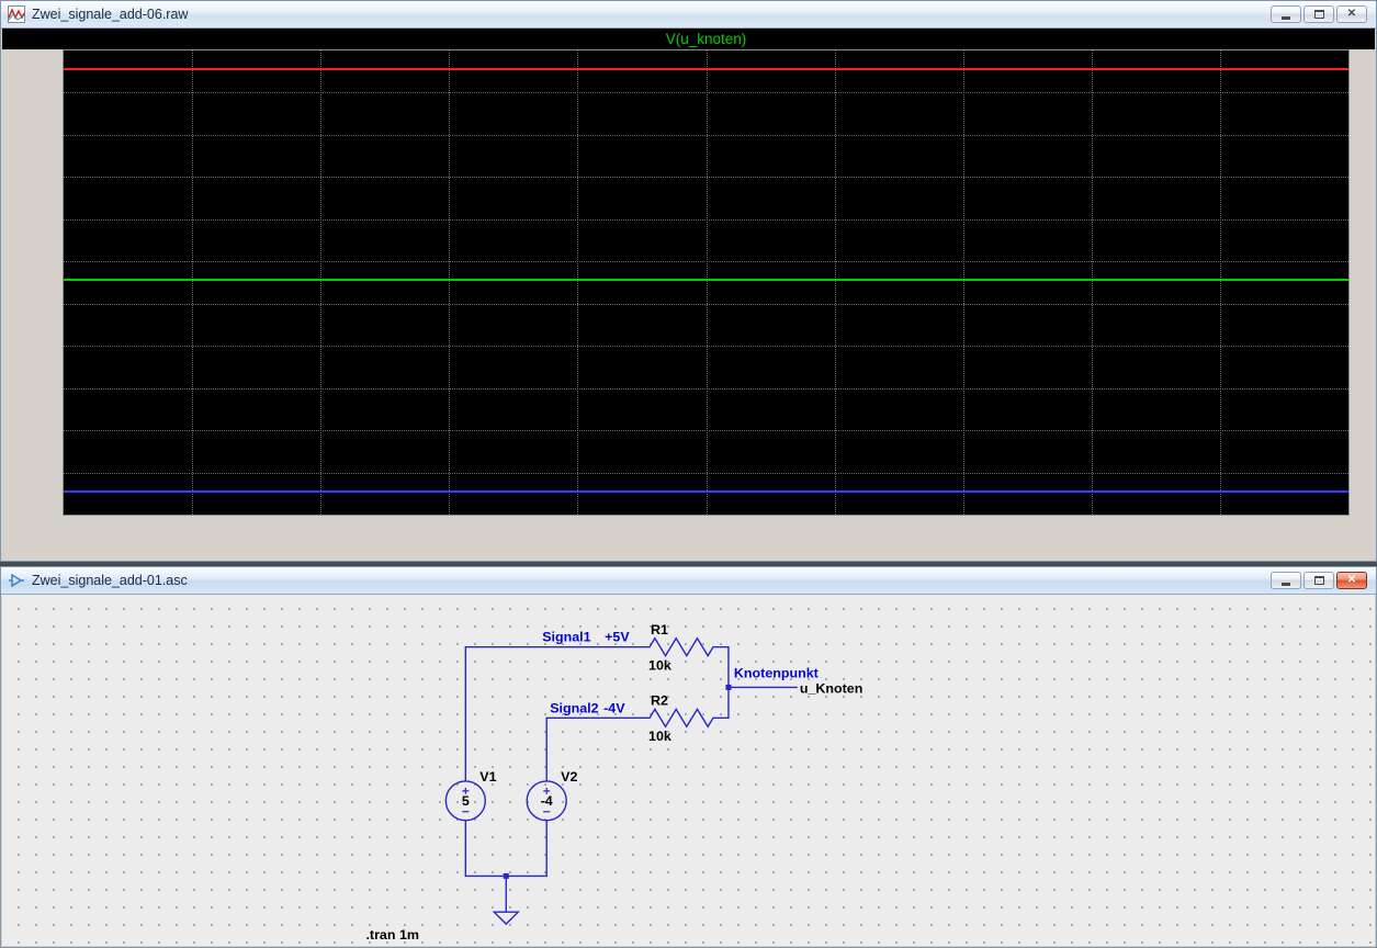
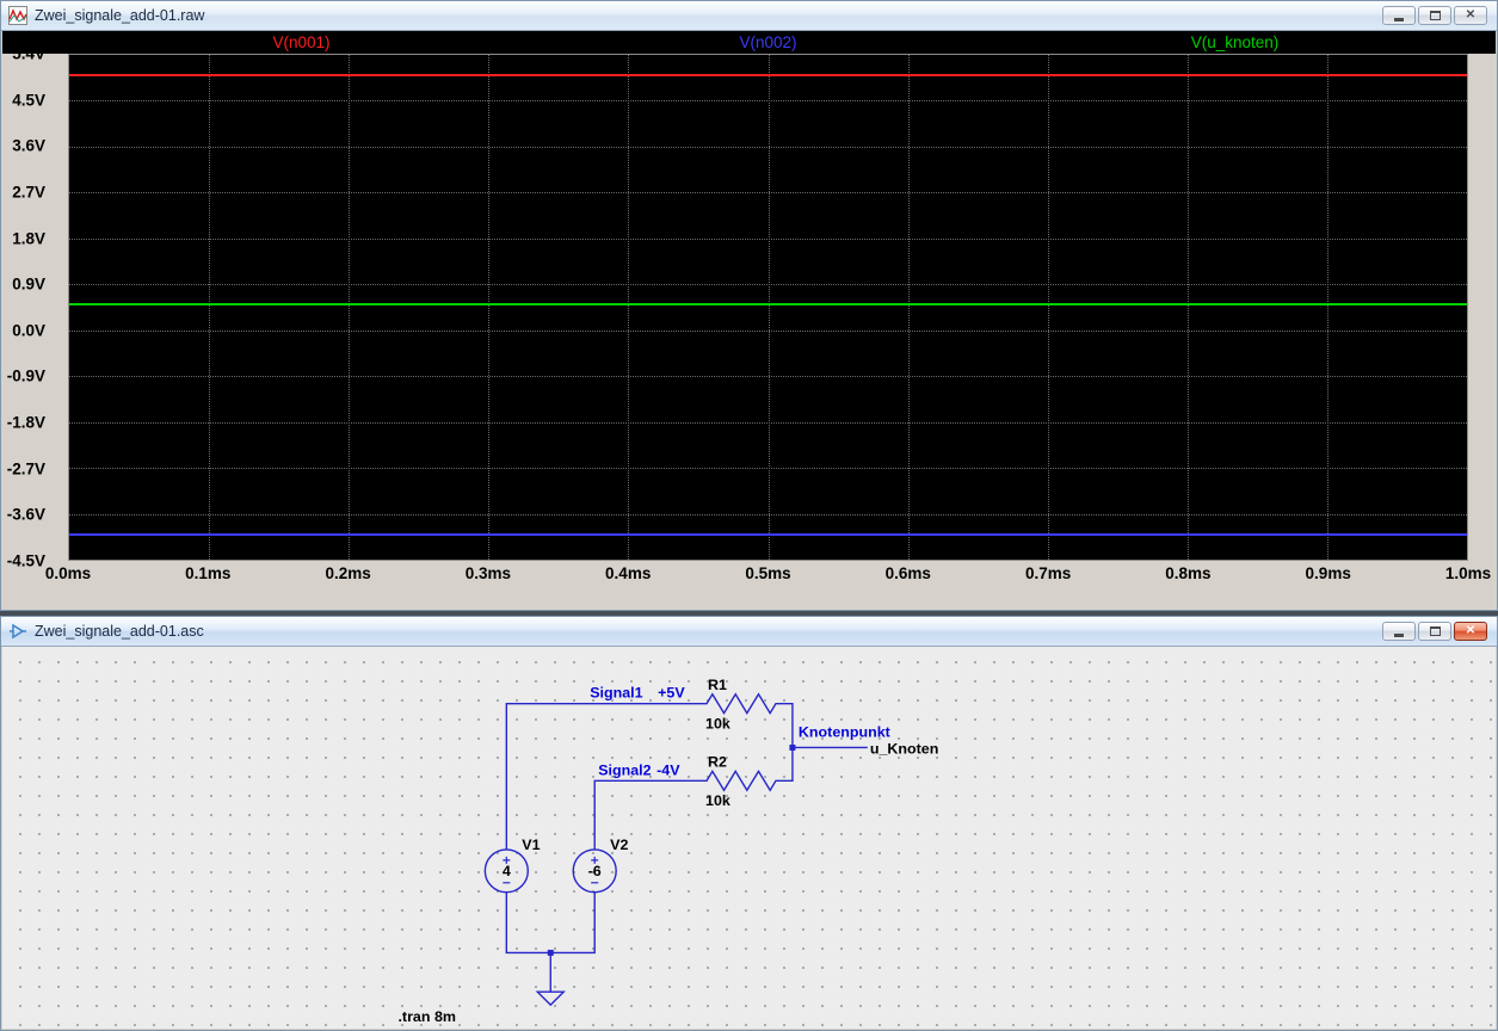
- Zwei_signale_add-06.raw
+ Zwei_signale_add-01.raw
  ✕
+ V(n001)
+ V(n002)
  V(u_knoten)
+ 5.4V
+ 4.5V
+ 3.6V
+ 2.7V
+ 1.8V
+ 0.9V
+ 0.0V
+ -0.9V
+ -1.8V
+ -2.7V
+ -3.6V
+ -4.5V
+ 0.0ms
+ 0.1ms
+ 0.2ms
+ 0.3ms
+ 0.4ms
+ 0.5ms
+ 0.6ms
+ 0.7ms
+ 0.8ms
+ 0.9ms
+ 1.0ms
  Zwei_signale_add-01.asc
  ✕
  R1
  10k
  R2
  10k
  V1
- 5
+ 4
  V2
- -4
+ -6
  Signal1
  +5V
  Signal2
  -4V
  Knotenpunkt
  u_Knoten
- .tran 1m
+ .tran 8m
